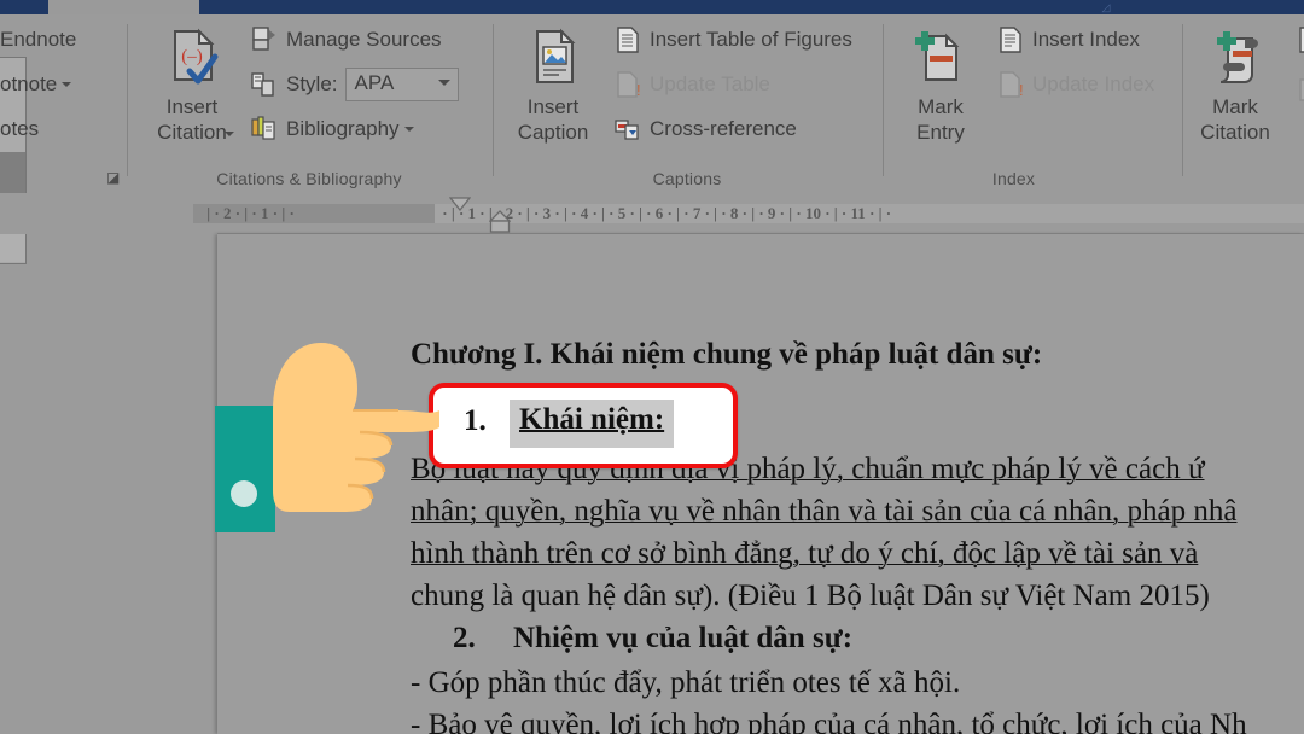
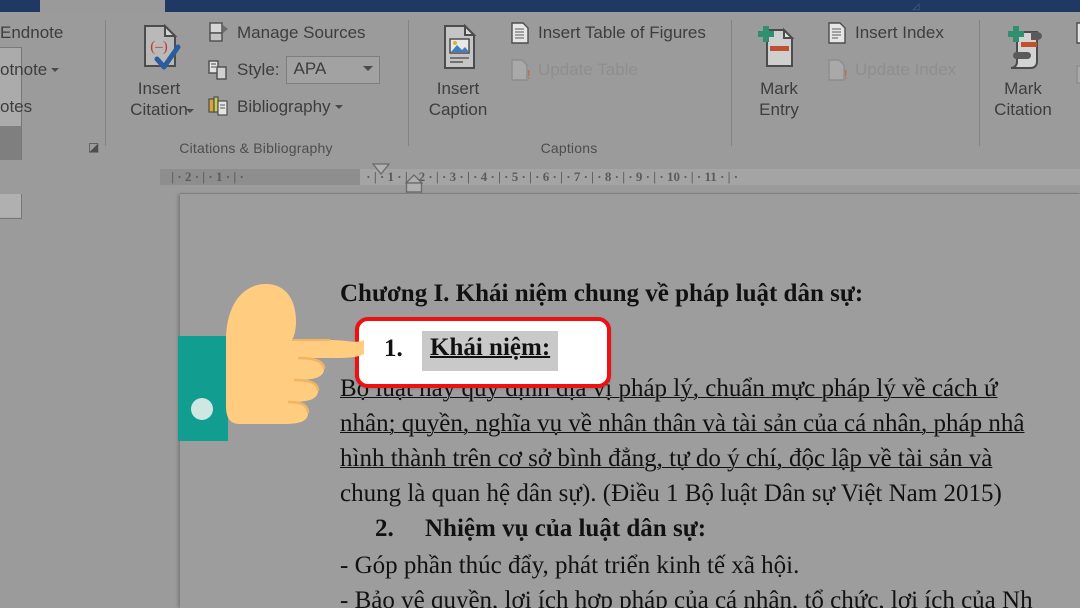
  ◿
  Endnote
  otnote
  otes
  ◪
  (–)
  Insert
  Citation
  Manage Sources
  Style:
  APA
  Bibliography
  Citations & Bibliography
  Insert
  Caption
  Insert Table of Figures
  !
- Cross-reference
  Captions
  Mark
  Entry
  Insert Index
  !
- Index
  Mark
  Citation
  | · 2 · | · 1 · | ·
  · | · 1 · | 2 · | · 3 · | · 4 · | · 5 · | · 6 · | · 7 · | · 8 · | · 9 · | · 10 · | · 11 · | ·
  Chương I. Khái niệm chung về pháp luật dân sự:
  Bộ luật này quy định địa vị pháp lý, chuẩn mực pháp lý về cách ứ
  nhân; quyền, nghĩa vụ về nhân thân và tài sản của cá nhân, pháp nhâ
  hình thành trên cơ sở bình đẳng, tự do ý chí, độc lập về tài sản và
  chung là quan hệ dân sự). (Điều 1 Bộ luật Dân sự Việt Nam 2015)
  2.
  Nhiệm vụ của luật dân sự:
- - Góp phần thúc đẩy, phát triển otes tế xã hội.
+ - Góp phần thúc đẩy, phát triển kinh tế xã hội.
  - Bảo vệ quyền, lợi ích hợp pháp của cá nhân, tổ chức, lợi ích của Nh
  1.
  Khái niệm:
